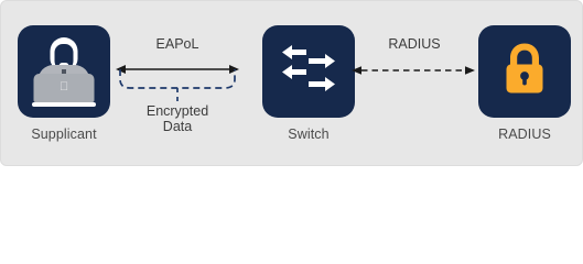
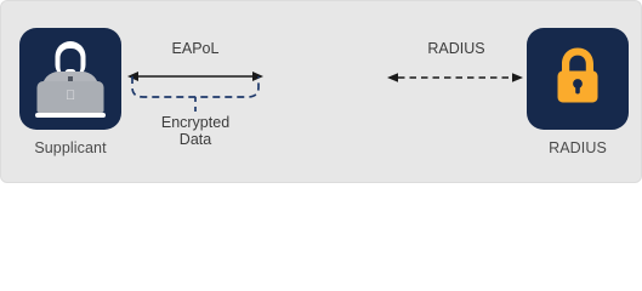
  
  Supplicant
- Switch
  RADIUS
  EAPoL
  Encrypted
  Data
  RADIUS
